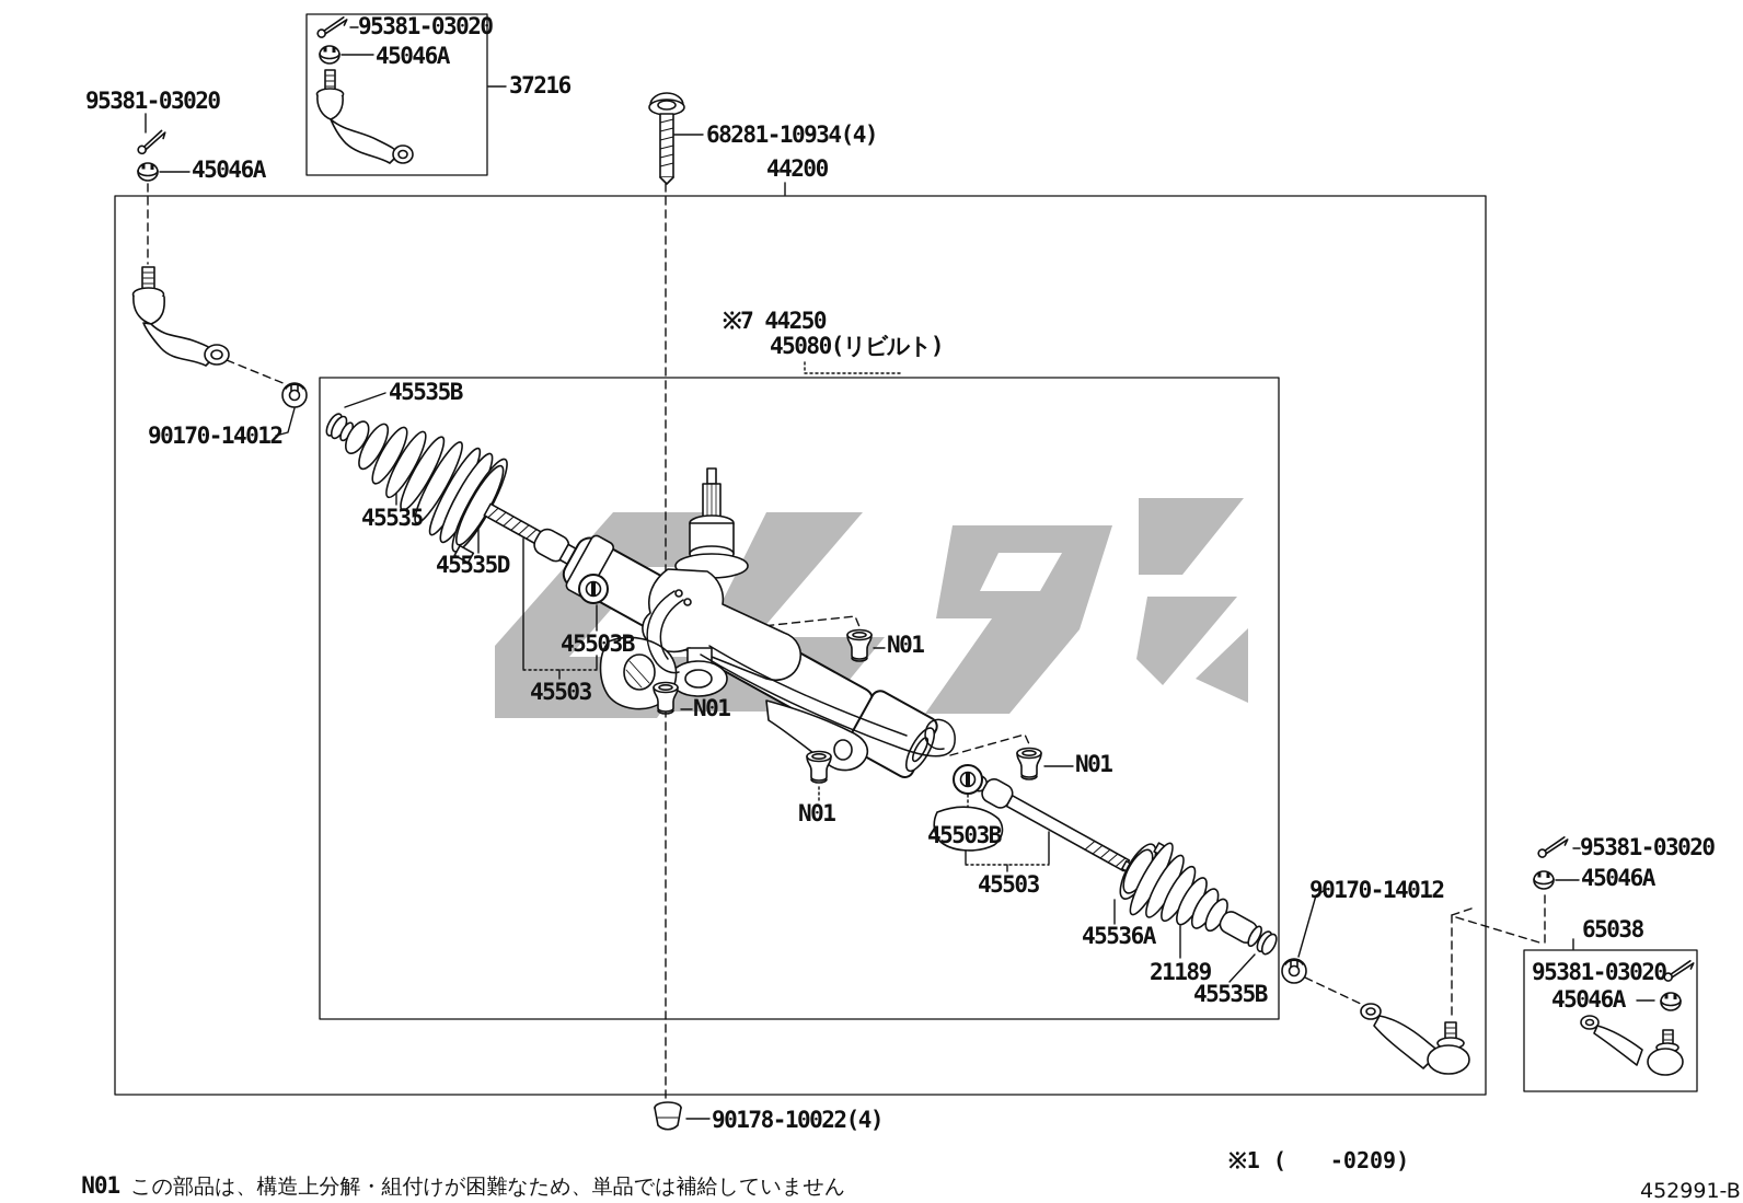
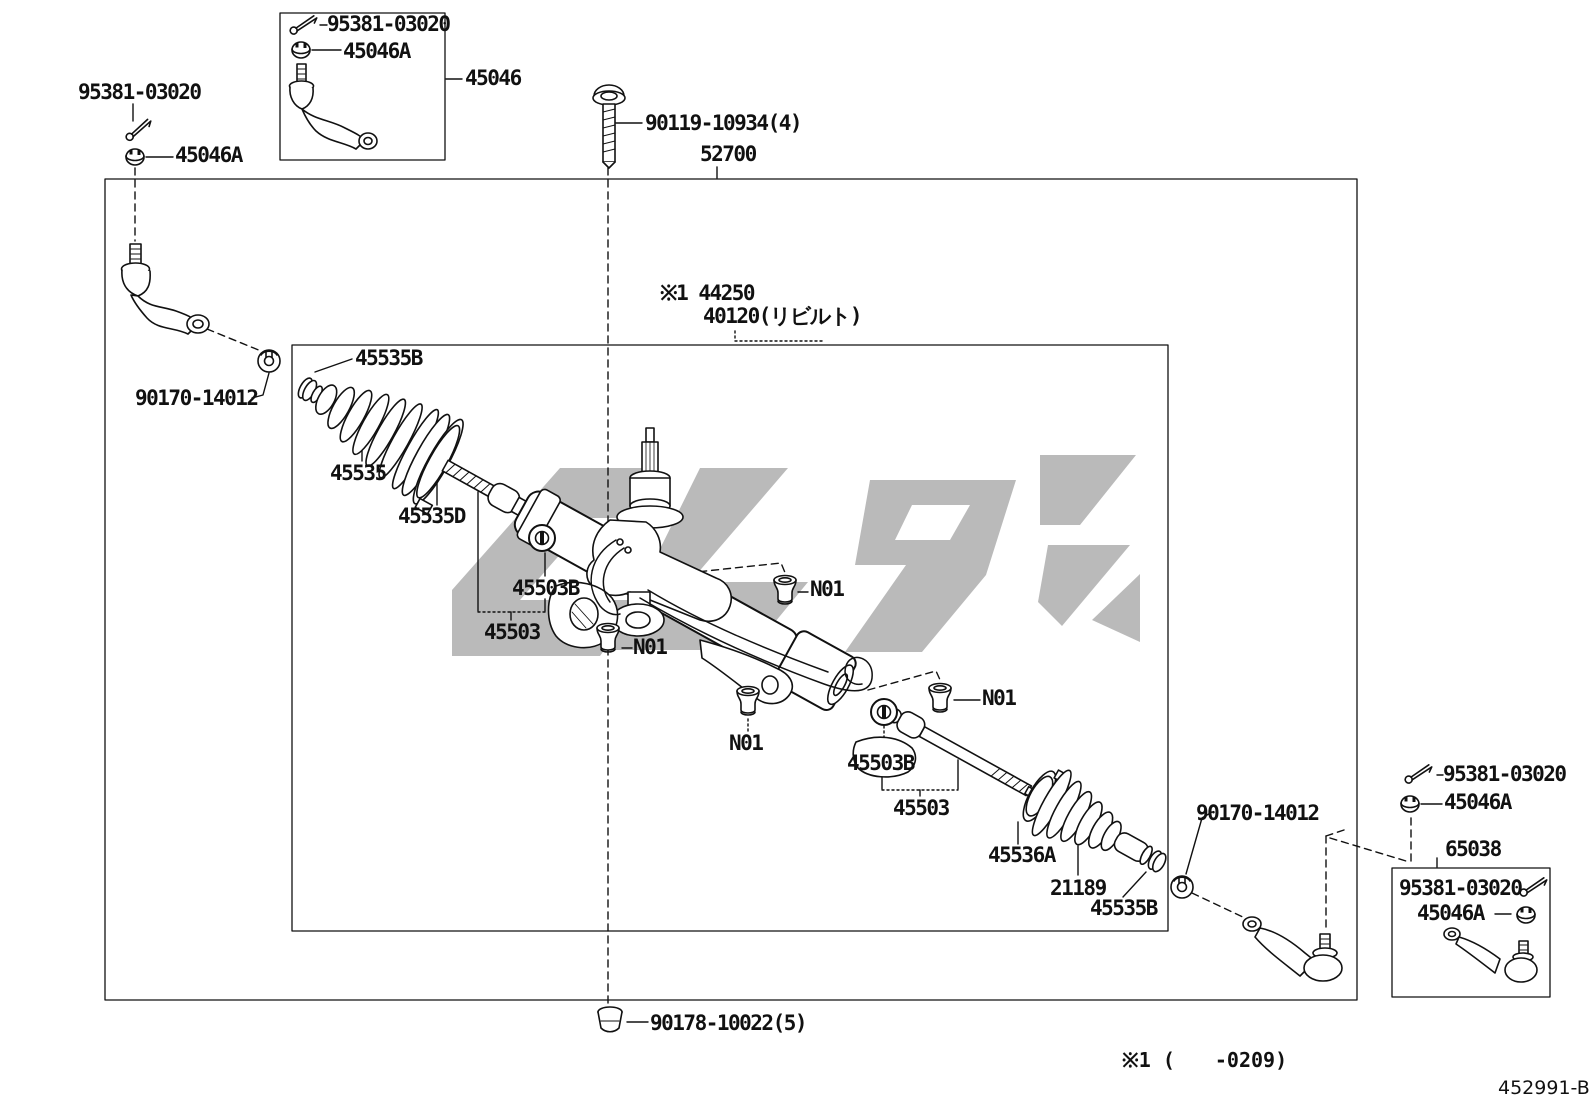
  95381-03020
  45046A
  95381-03020
  45046A
- 37216
+ 45046
- 68281-10934(4)
+ 90119-10934(4)
- 44200
+ 52700
- ※7 44250
+ ※1 44250
- 45080(リビルト)
+ 40120(リビルト)
  45535B
  90170-14012
  45535
  45535D
  45503B
  45503
  N01
  N01
  N01
  N01
  45503B
  45503
  45536A
  21189
  45535B
  90170-14012
  95381-03020
  45046A
  65038
  95381-03020
  45046A
- 90178-10022(4)
+ 90178-10022(5)
- N01 この部品は、構造上分解・組付けが困難なため、単品では補給していません
  ※1 ( -0209)
  452991-B
